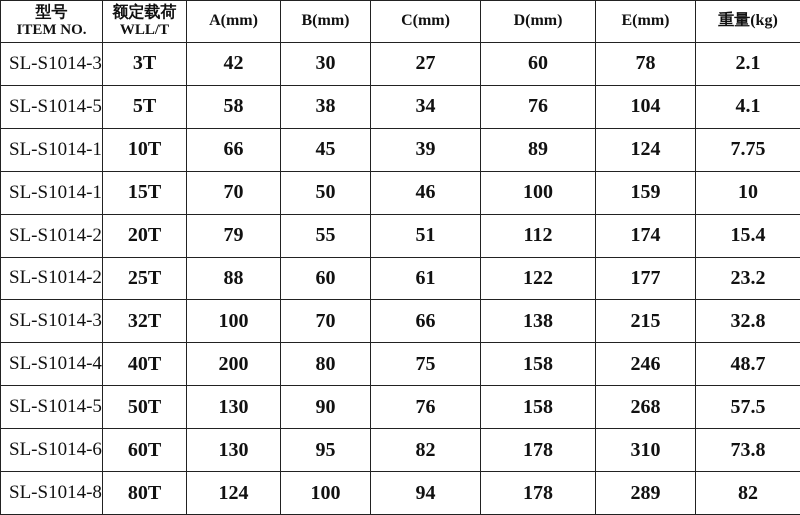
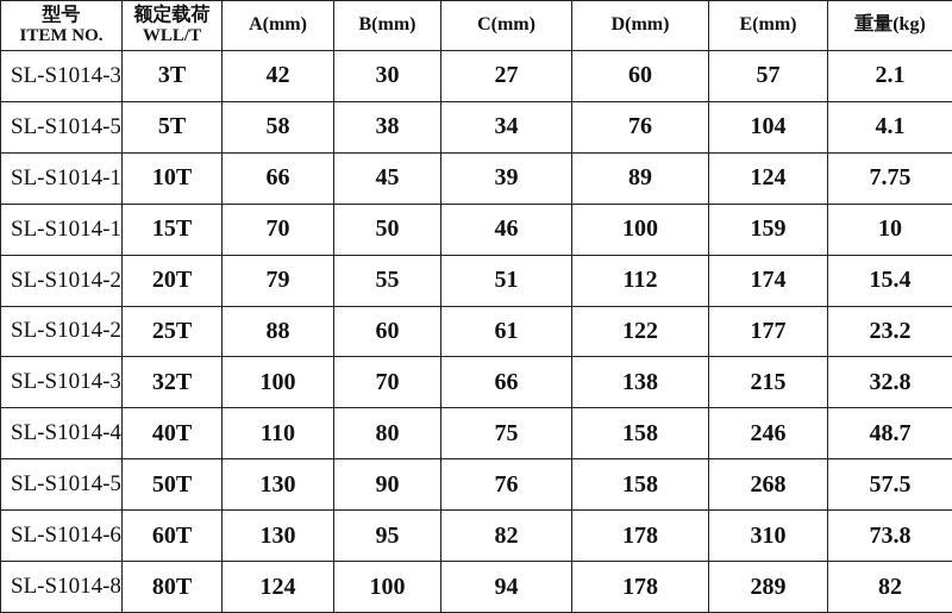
  型号ITEM NO.	额定载荷WLL/T	A(mm)	B(mm)	C(mm)	D(mm)	E(mm)	重量(kg)
- SL-S1014-3	3T	42	30	27	60	78	2.1
+ SL-S1014-3	3T	42	30	27	60	57	2.1
  SL-S1014-5	5T	58	38	34	76	104	4.1
  SL-S1014-1	10T	66	45	39	89	124	7.75
  SL-S1014-1	15T	70	50	46	100	159	10
  SL-S1014-2	20T	79	55	51	112	174	15.4
  SL-S1014-2	25T	88	60	61	122	177	23.2
  SL-S1014-3	32T	100	70	66	138	215	32.8
- SL-S1014-4	40T	200	80	75	158	246	48.7
+ SL-S1014-4	40T	110	80	75	158	246	48.7
  SL-S1014-5	50T	130	90	76	158	268	57.5
  SL-S1014-6	60T	130	95	82	178	310	73.8
  SL-S1014-8	80T	124	100	94	178	289	82
